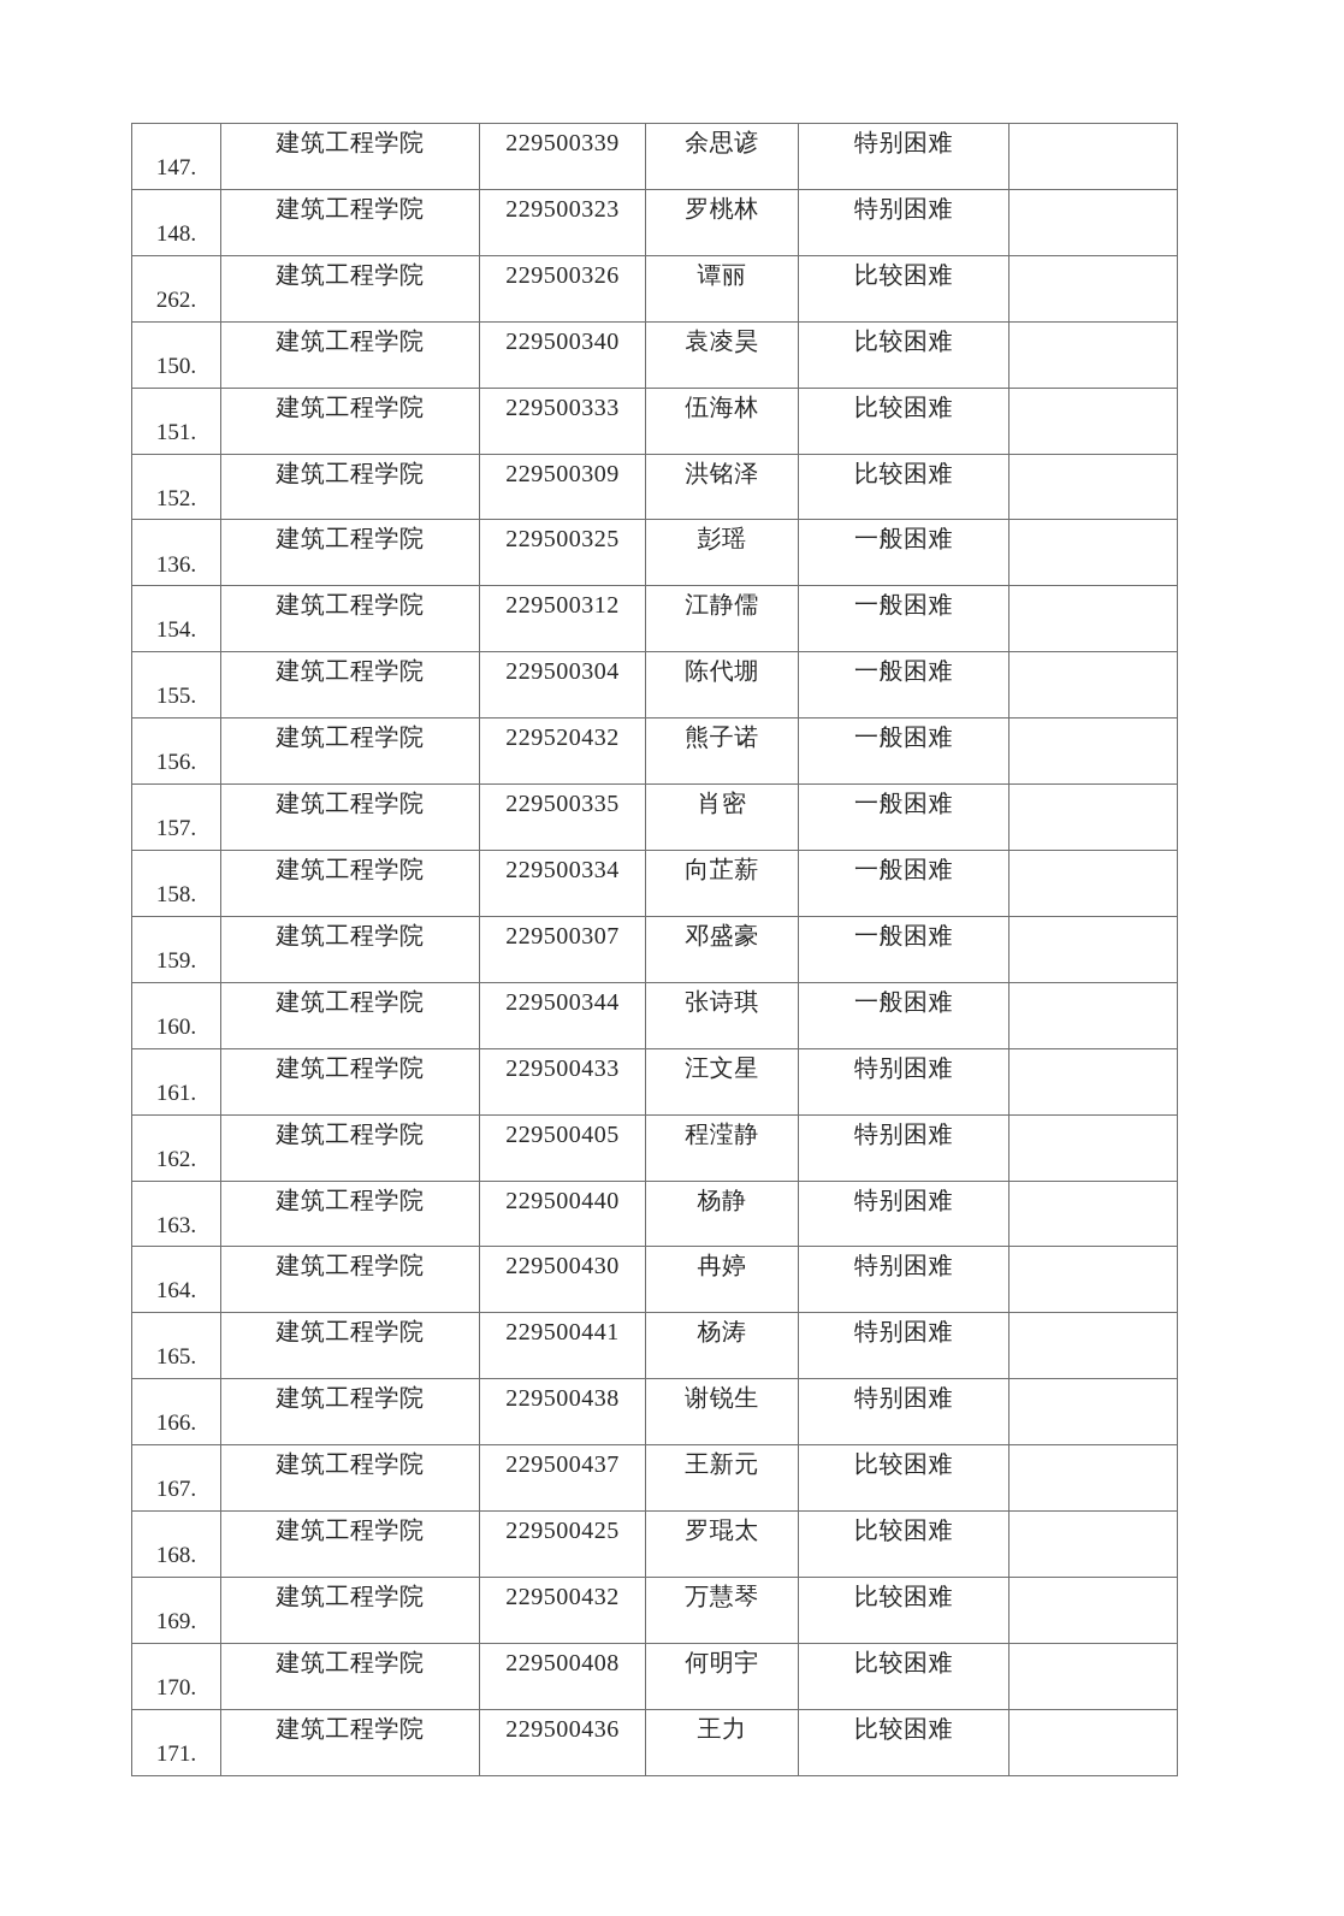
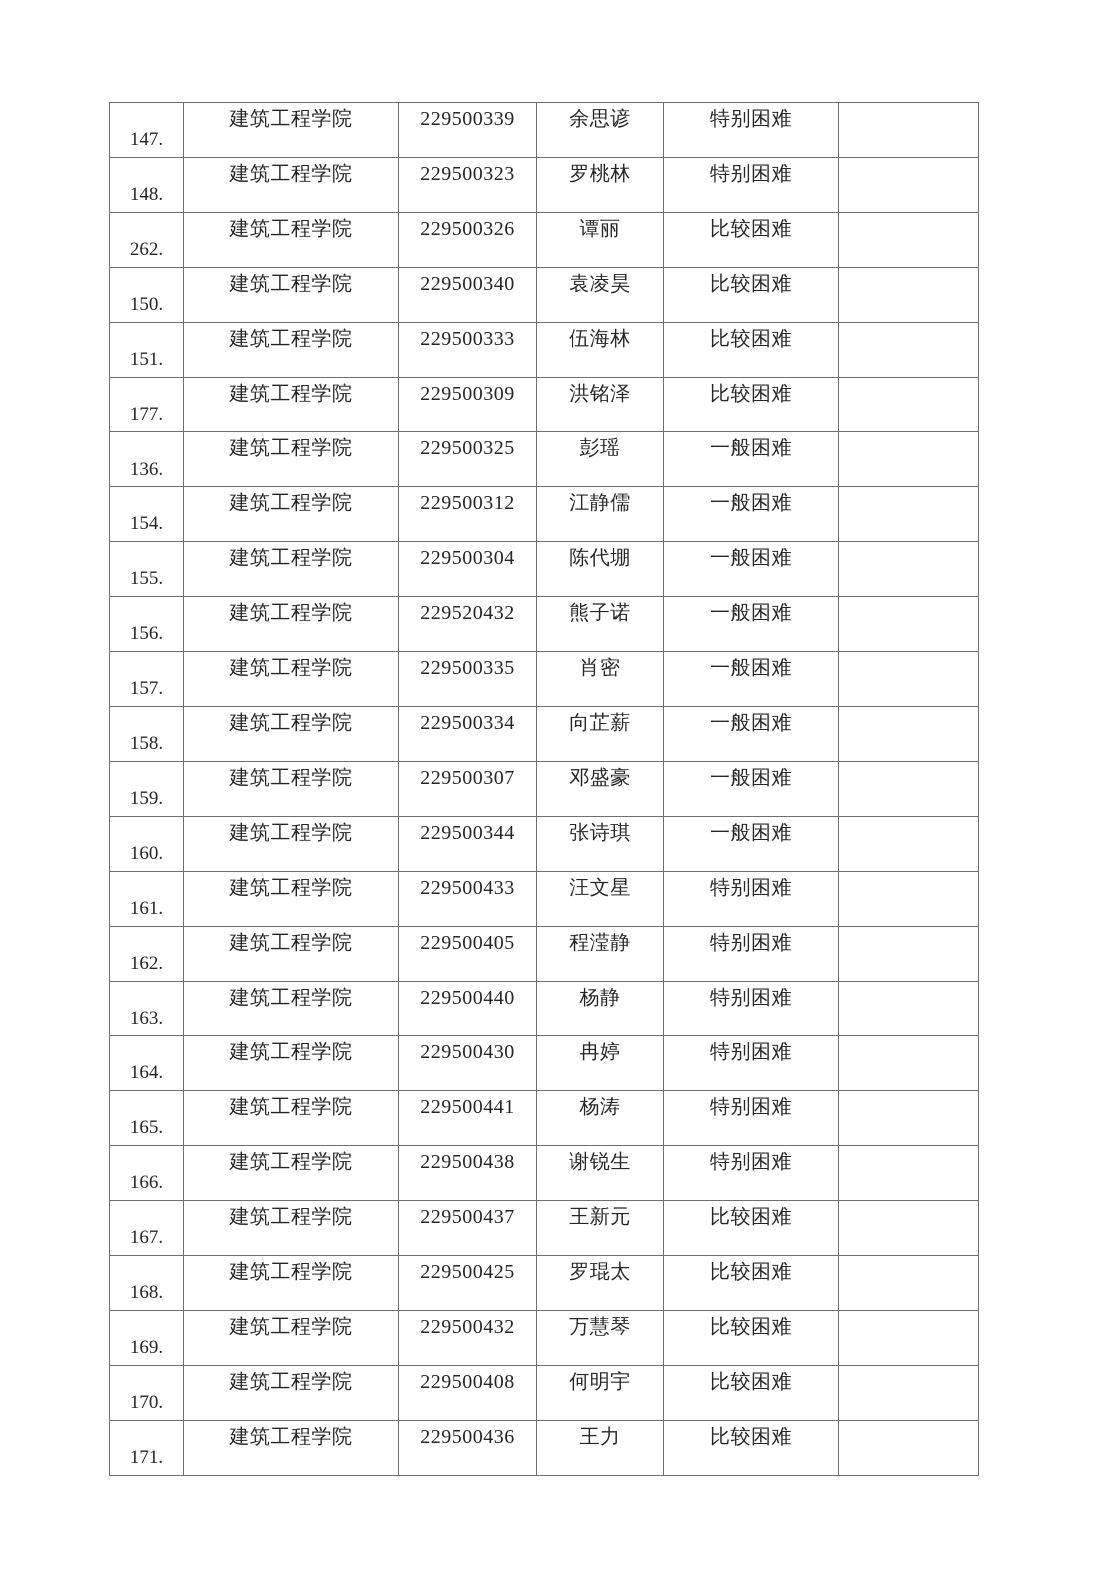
  147.
  建筑工程学院
  229500339
  余思谚
  特别困难
  148.
  建筑工程学院
  229500323
  罗桃林
  特别困难
  262.
  建筑工程学院
  229500326
  谭丽
  比较困难
  150.
  建筑工程学院
  229500340
  袁凌昊
  比较困难
  151.
  建筑工程学院
  229500333
  伍海林
  比较困难
- 152.
+ 177.
  建筑工程学院
  229500309
  洪铭泽
  比较困难
  136.
  建筑工程学院
  229500325
  彭瑶
  一般困难
  154.
  建筑工程学院
  229500312
  江静儒
  一般困难
  155.
  建筑工程学院
  229500304
  陈代堋
  一般困难
  156.
  建筑工程学院
  229520432
  熊子诺
  一般困难
  157.
  建筑工程学院
  229500335
  肖密
  一般困难
  158.
  建筑工程学院
  229500334
  向芷薪
  一般困难
  159.
  建筑工程学院
  229500307
  邓盛豪
  一般困难
  160.
  建筑工程学院
  229500344
  张诗琪
  一般困难
  161.
  建筑工程学院
  229500433
  汪文星
  特别困难
  162.
  建筑工程学院
  229500405
  程滢静
  特别困难
  163.
  建筑工程学院
  229500440
  杨静
  特别困难
  164.
  建筑工程学院
  229500430
  冉婷
  特别困难
  165.
  建筑工程学院
  229500441
  杨涛
  特别困难
  166.
  建筑工程学院
  229500438
  谢锐生
  特别困难
  167.
  建筑工程学院
  229500437
  王新元
  比较困难
  168.
  建筑工程学院
  229500425
  罗琨太
  比较困难
  169.
  建筑工程学院
  229500432
  万慧琴
  比较困难
  170.
  建筑工程学院
  229500408
  何明宇
  比较困难
  171.
  建筑工程学院
  229500436
  王力
  比较困难
